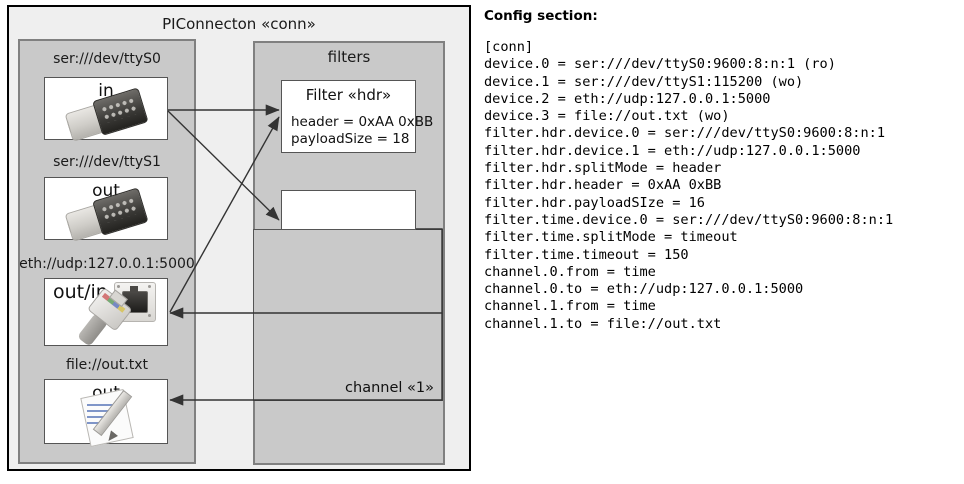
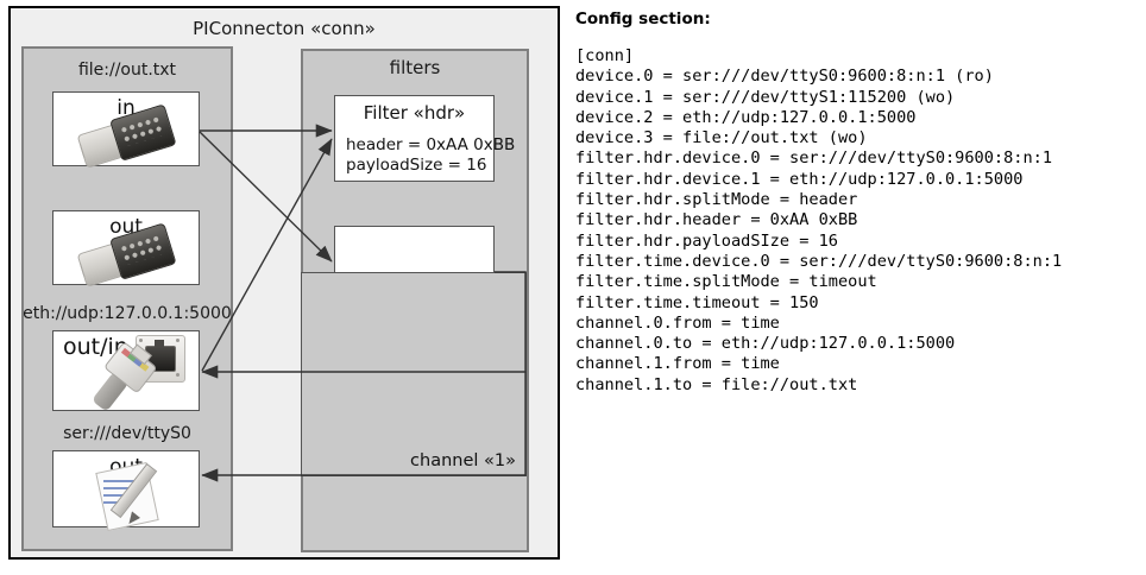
  PIConnecton «conn»
- ser:///dev/ttyS0
+ file://out.txt
  in
- ser:///dev/ttyS1
  out
  eth://udp:127.0.0.1:5000
  out/i
- file://out.txt
+ ser:///dev/ttyS0
  filters
  Filter «hdr»
  header = 0xAA 0xBB
- payloadSize = 18
+ payloadSize = 16
  channel «1»
  Config section:
  [conn]
  device.0 = ser:///dev/ttyS0:9600:8:n:1 (ro)
  device.1 = ser:///dev/ttyS1:115200 (wo)
  device.2 = eth://udp:127.0.0.1:5000
  device.3 = file://out.txt (wo)
  filter.hdr.device.0 = ser:///dev/ttyS0:9600:8:n:1
  filter.hdr.device.1 = eth://udp:127.0.0.1:5000
  filter.hdr.splitMode = header
  filter.hdr.header = 0xAA 0xBB
  filter.hdr.payloadSIze = 16
  filter.time.device.0 = ser:///dev/ttyS0:9600:8:n:1
  filter.time.splitMode = timeout
  filter.time.timeout = 150
  channel.0.from = time
  channel.0.to = eth://udp:127.0.0.1:5000
  channel.1.from = time
  channel.1.to = file://out.txt
